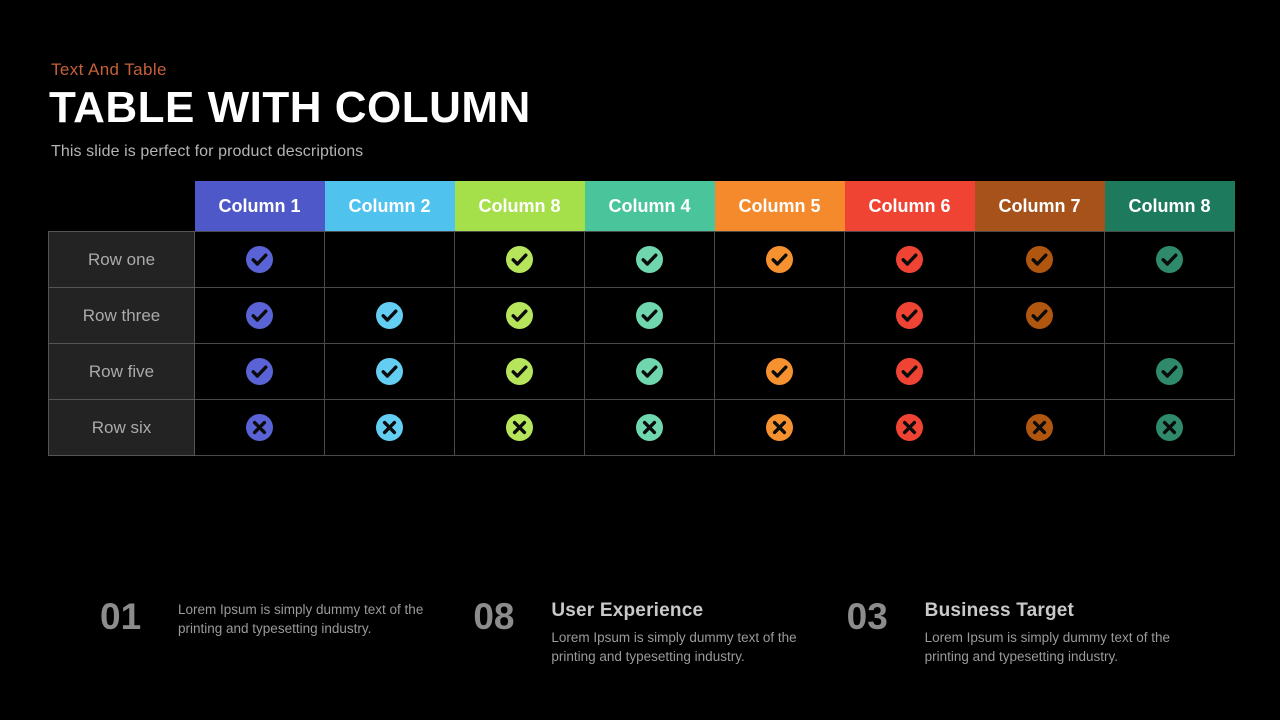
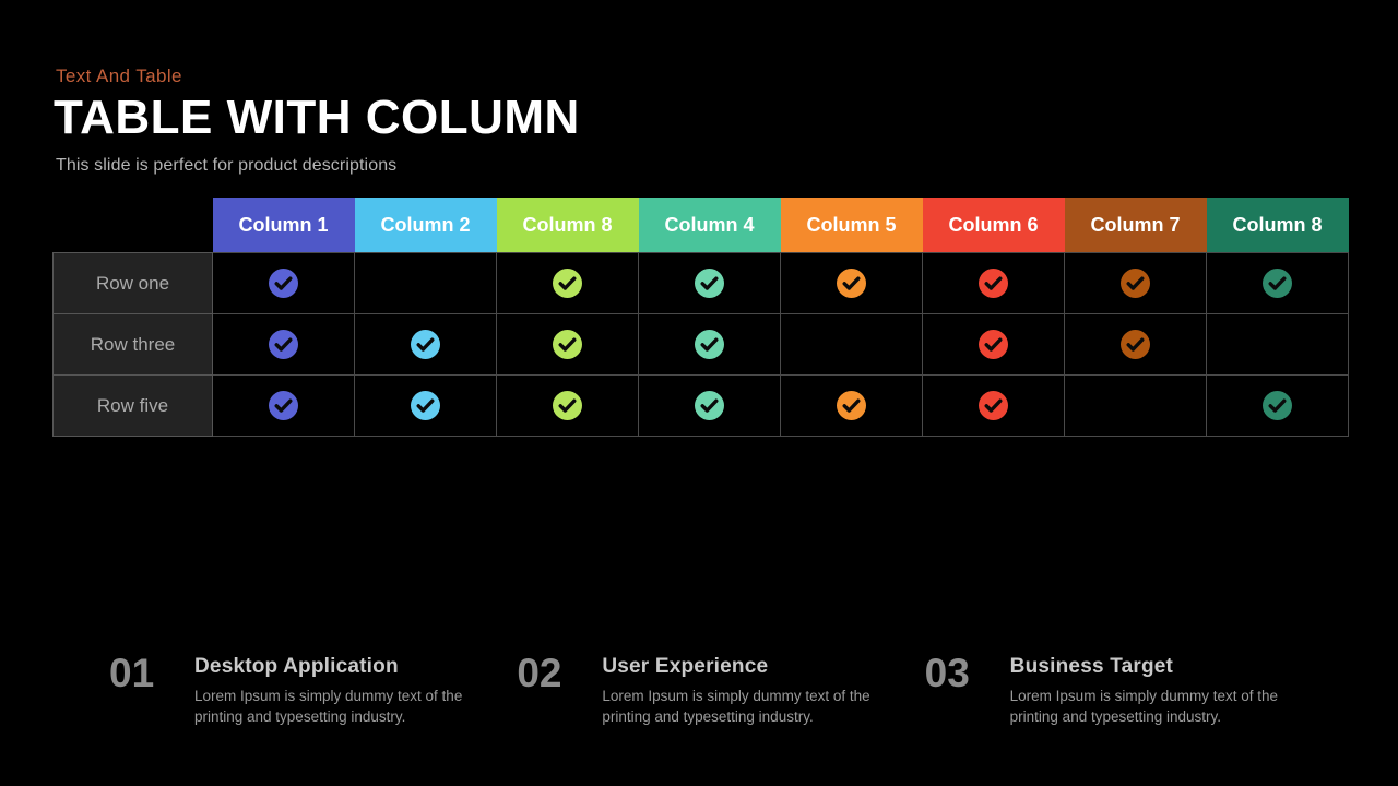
  Text And Table
  TABLE WITH COLUMN
  This slide is perfect for product descriptions
  	Column 1	Column 2	Column 8	Column 4	Column 5	Column 6	Column 7	Column 8
  Row one
  Row three
  Row five
- Row six
  01
+ Desktop Application
  Lorem Ipsum is simply dummy text of the printing and typesetting industry.
- 08
+ 02
  User Experience
  Lorem Ipsum is simply dummy text of the printing and typesetting industry.
  03
  Business Target
  Lorem Ipsum is simply dummy text of the printing and typesetting industry.
